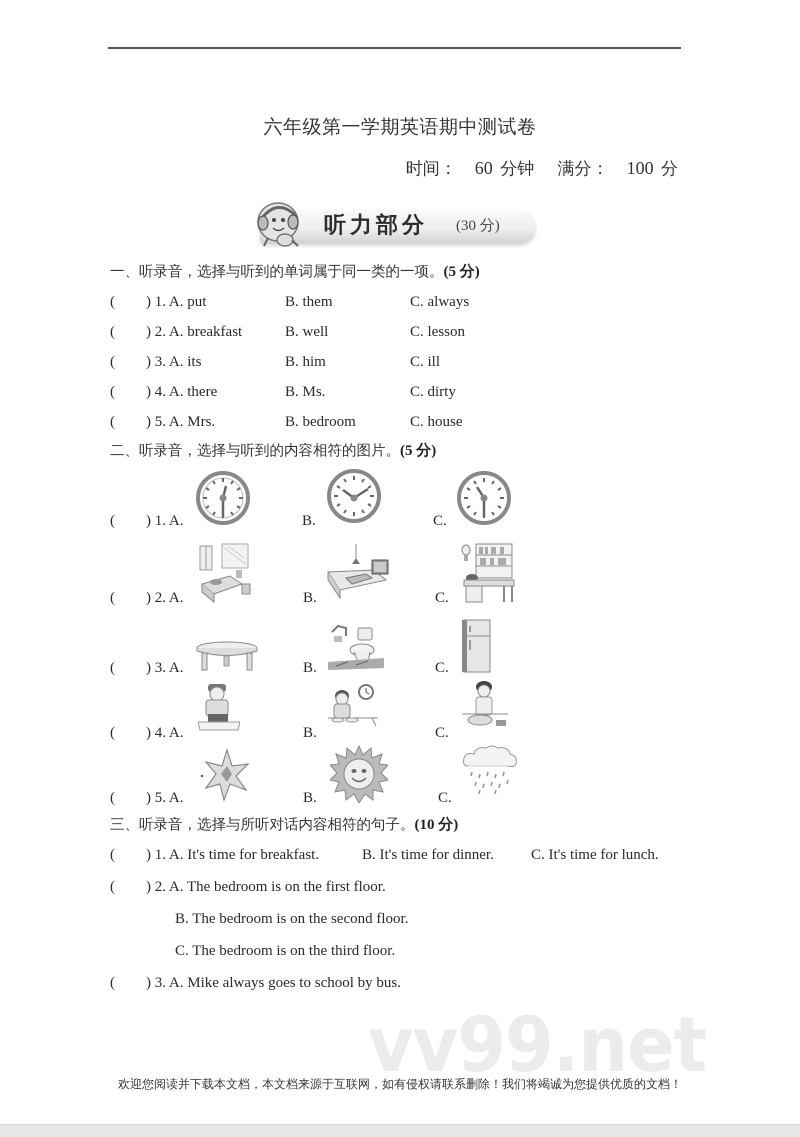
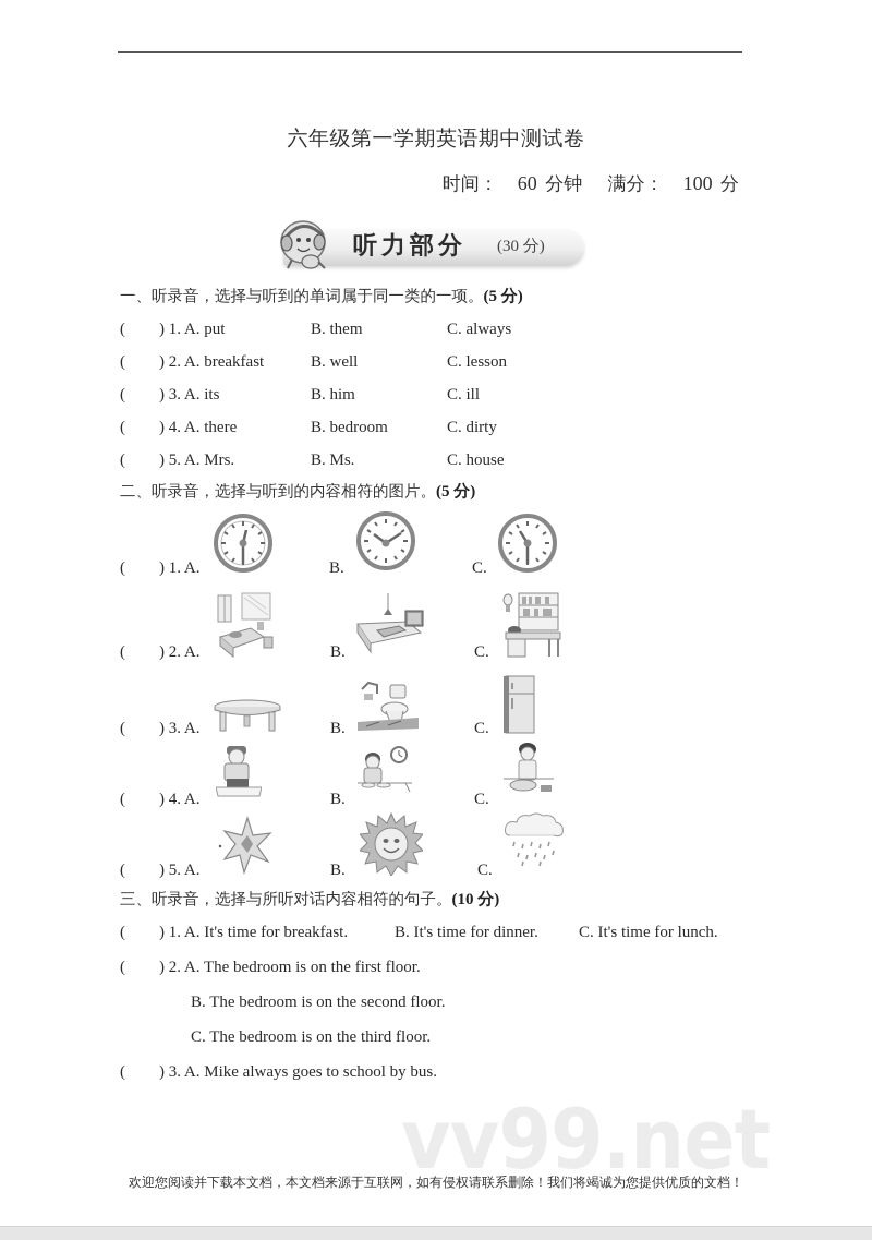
  六年级第一学期英语期中测试卷
  时间： 60 分钟 满分： 100 分
  听力部分
  (30 分)
  一、听录音，选择与听到的单词属于同一类的一项。(5 分)
  (
  ) 1. A. put
  B. them
  C. always
  (
  ) 2. A. breakfast
  B. well
  C. lesson
  (
  ) 3. A. its
  B. him
  C. ill
  (
  ) 4. A. there
- B. Ms.
+ B. bedroom
  C. dirty
  (
  ) 5. A. Mrs.
- B. bedroom
+ B. Ms.
  C. house
  二、听录音，选择与听到的内容相符的图片。(5 分)
  (
  ) 1. A.
  B.
  C.
  (
  ) 2. A.
  B.
  C.
  (
  ) 3. A.
  B.
  C.
  (
  ) 4. A.
  B.
  C.
  (
  ) 5. A.
  B.
  C.
  三、听录音，选择与所听对话内容相符的句子。(10 分)
  (
  ) 1. A. It's time for breakfast.
  B. It's time for dinner.
  C. It's time for lunch.
  (
  ) 2. A. The bedroom is on the first floor.
  B. The bedroom is on the second floor.
  C. The bedroom is on the third floor.
  (
  ) 3. A. Mike always goes to school by bus.
  vv99.net
  欢迎您阅读并下载本文档，本文档来源于互联网，如有侵权请联系删除！我们将竭诚为您提供优质的文档！
